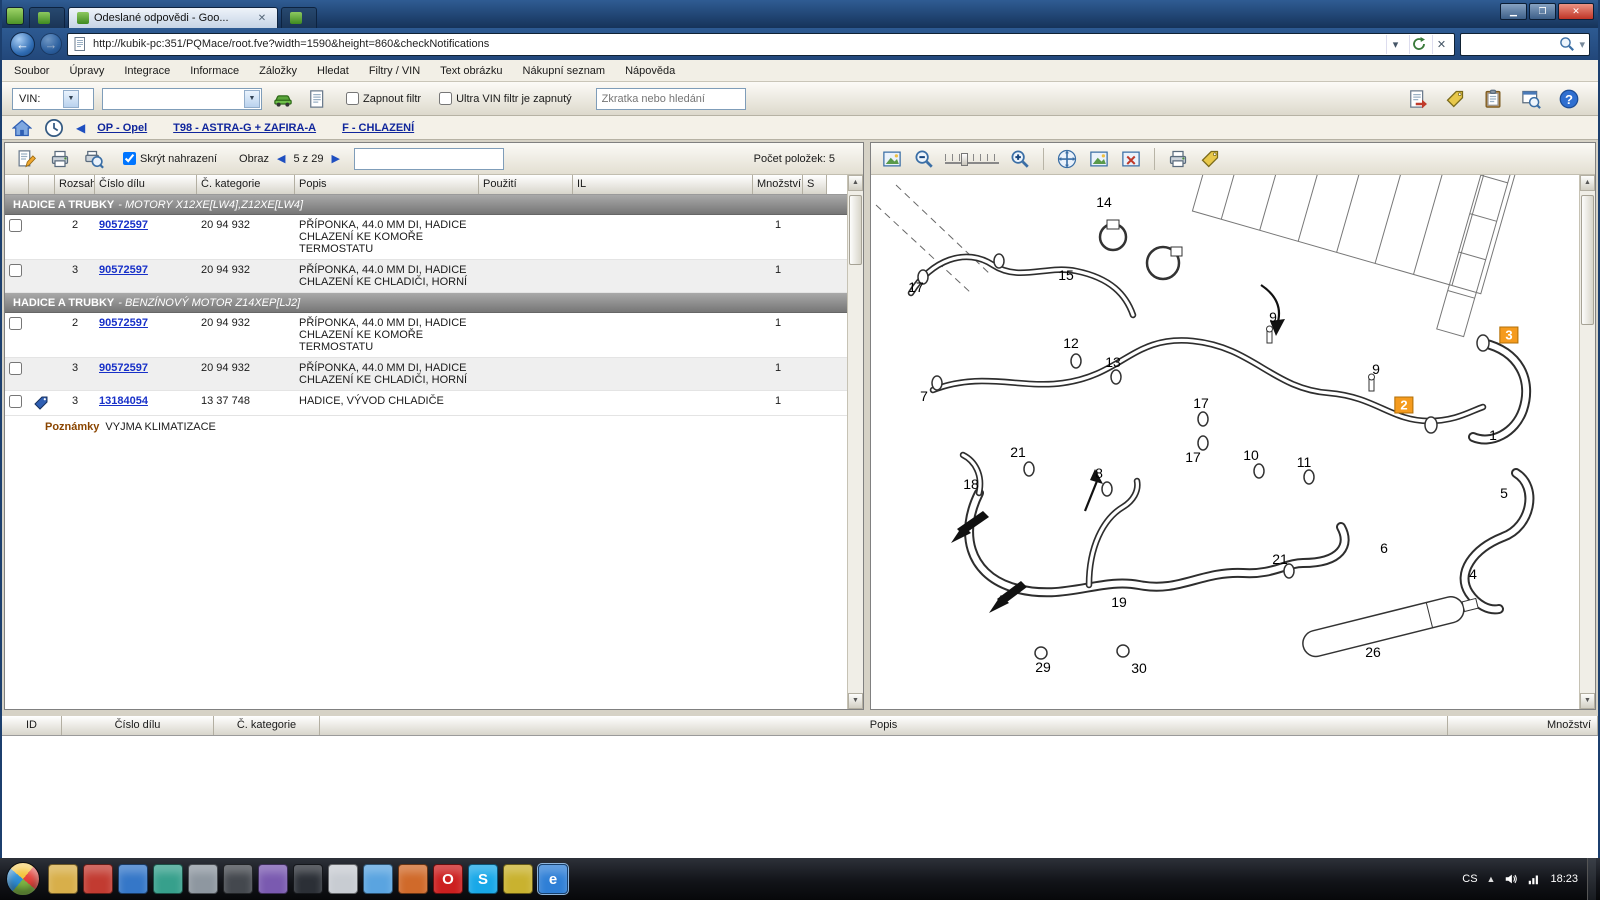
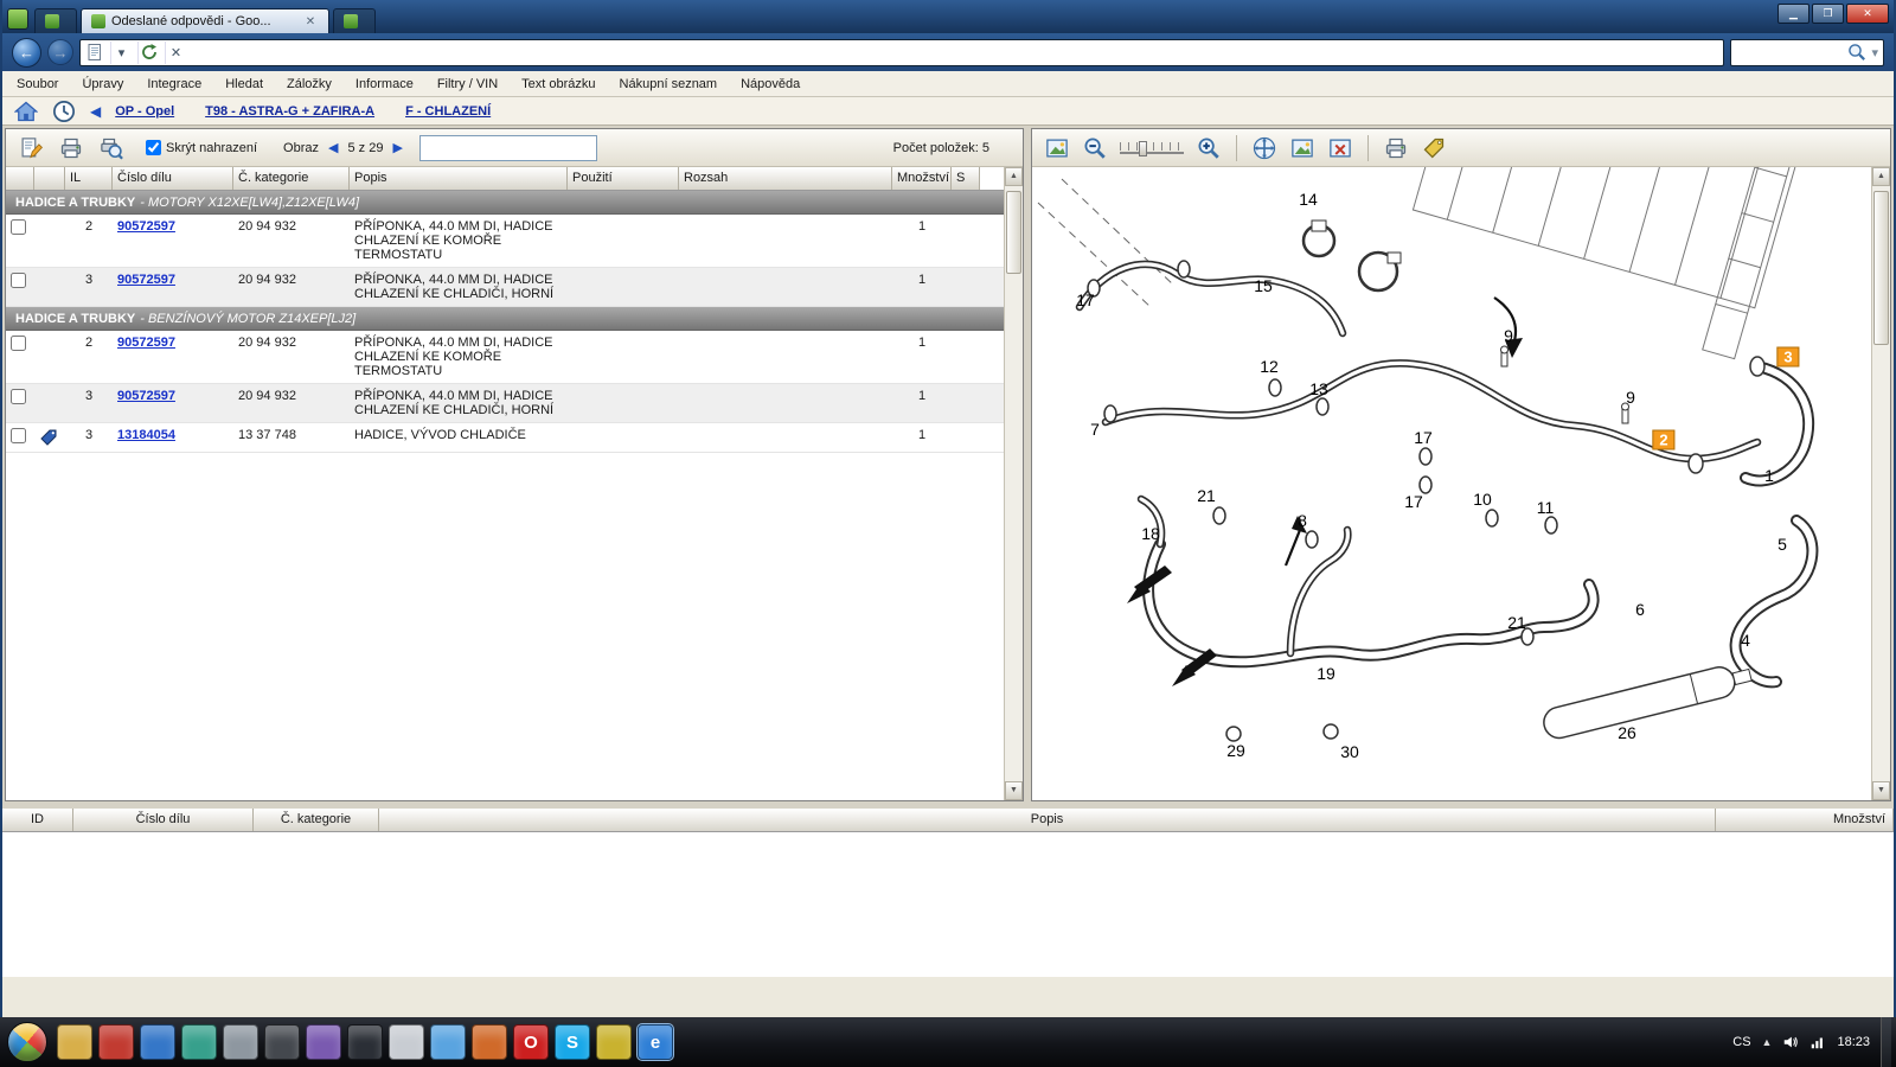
  Odeslané odpovědi - Goo...
  ✕
  ▁
  ❐
  ✕
  ←
  →
- http://kubik-pc:351/PQMace/root.fve?width=1590&height=860&checkNotifications
  ▾
  ✕
  ▾
  Soubor
  Úpravy
  Integrace
- Informace
+ Hledat
  Záložky
- Hledat
+ Informace
  Filtry / VIN
  Text obrázku
  Nákupní seznam
  Nápověda
- VIN:
- Zapnout filtr
- Ultra VIN filtr je zapnutý
- Zkratka nebo hledání
  ◀
  OP - Opel
  T98 - ASTRA-G + ZAFIRA-A
  F - CHLAZENÍ
  Skrýt nahrazení
  Obraz
  ◀
  5 z 29
  ▶
  Počet položek: 5
- Rozsah
+ IL
  Číslo dílu
  Č. kategorie
  Popis
  Použití
- IL
+ Rozsah
  Množství
  S
  HADICE A TRUBKY
  - MOTORY X12XE[LW4],Z12XE[LW4]
  2
  90572597
  20 94 932
  PŘÍPONKA, 44.0 MM DI, HADICE
  CHLAZENÍ KE KOMOŘE
  TERMOSTATU
  1
  3
  90572597
  20 94 932
  PŘÍPONKA, 44.0 MM DI, HADICE
  CHLAZENÍ KE CHLADIČI, HORNÍ
  1
  HADICE A TRUBKY
  - BENZÍNOVÝ MOTOR Z14XEP[LJ2]
  2
  90572597
  20 94 932
  PŘÍPONKA, 44.0 MM DI, HADICE
  CHLAZENÍ KE KOMOŘE
  TERMOSTATU
  1
  3
  90572597
  20 94 932
  PŘÍPONKA, 44.0 MM DI, HADICE
  CHLAZENÍ KE CHLADIČI, HORNÍ
  1
  3
  13184054
  13 37 748
  HADICE, VÝVOD CHLADIČE
  1
- Poznámky VYJMA KLIMATIZACE
  14
  17
  15
  9
  12
  13
  3
  9
  2
  17
  7
  1
  17
  10
  11
  8
  21
  18
  5
  6
  4
  21
  19
  29
  30
  26
  ID
  Číslo dílu
  Č. kategorie
  Popis
  Množství
  O
  S
  e
  CS
  ▲
  18:23
